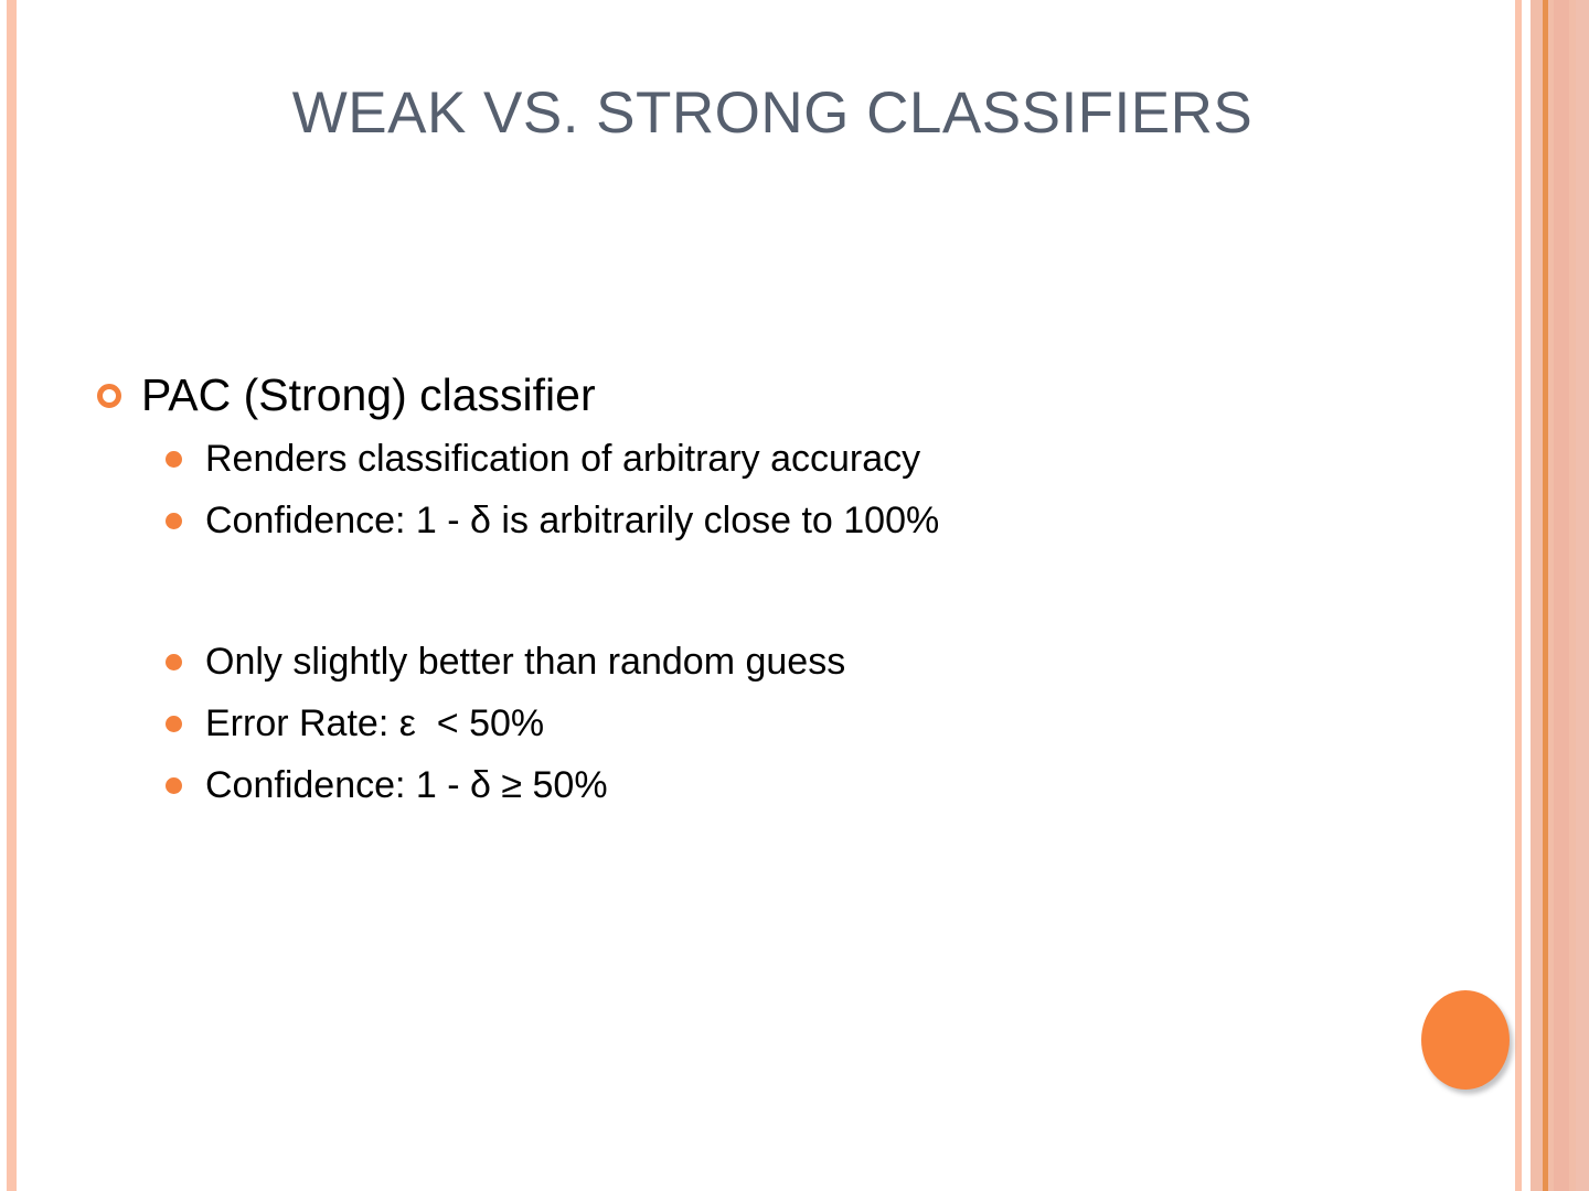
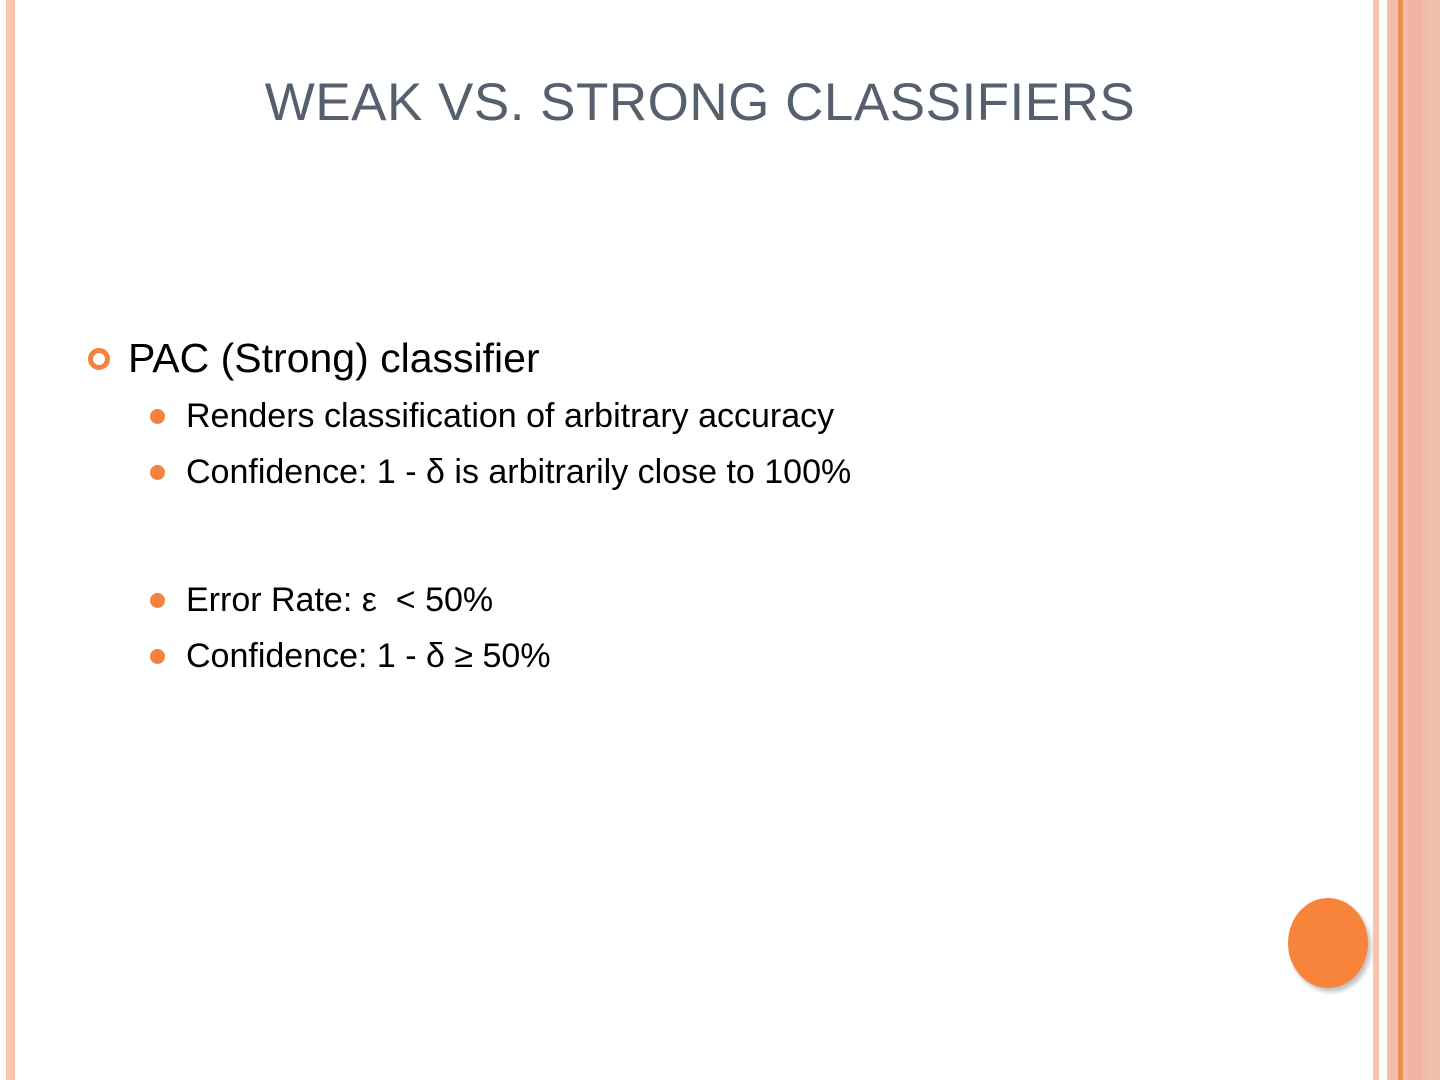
  WEAK VS. STRONG CLASSIFIERS
  PAC (Strong) classifier
  Renders classification of arbitrary accuracy
  Confidence: 1 - δ is arbitrarily close to 100%
- Only slightly better than random guess
  Error Rate: ε < 50%
  Confidence: 1 - δ ≥ 50%
